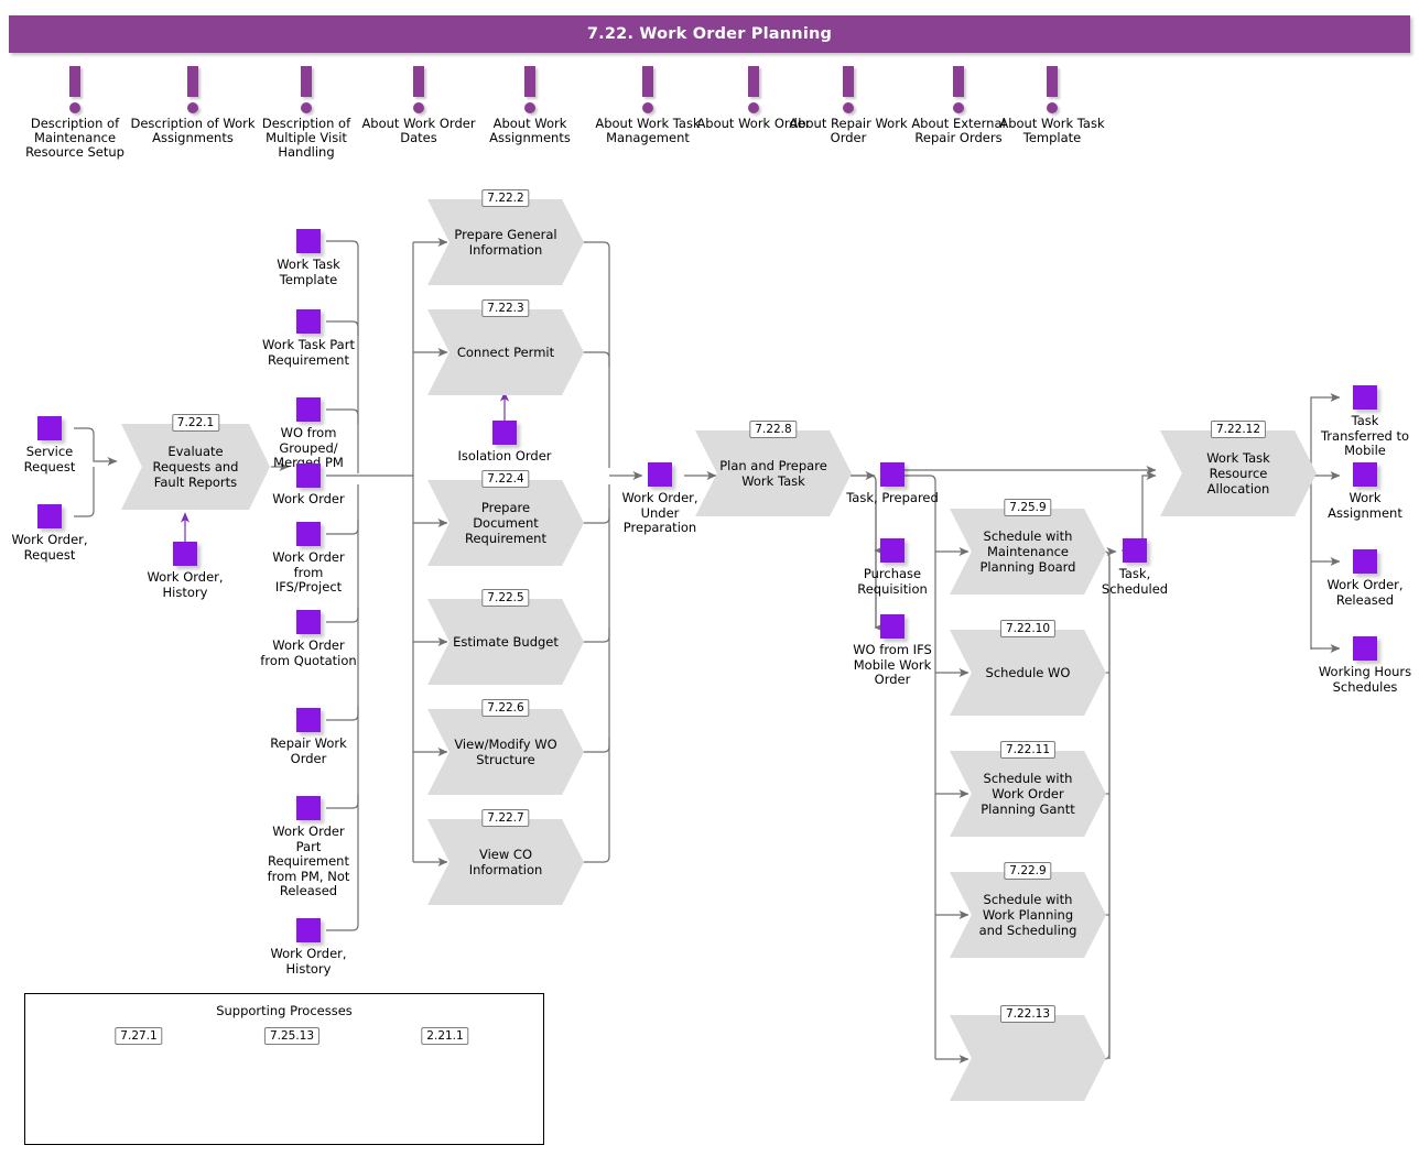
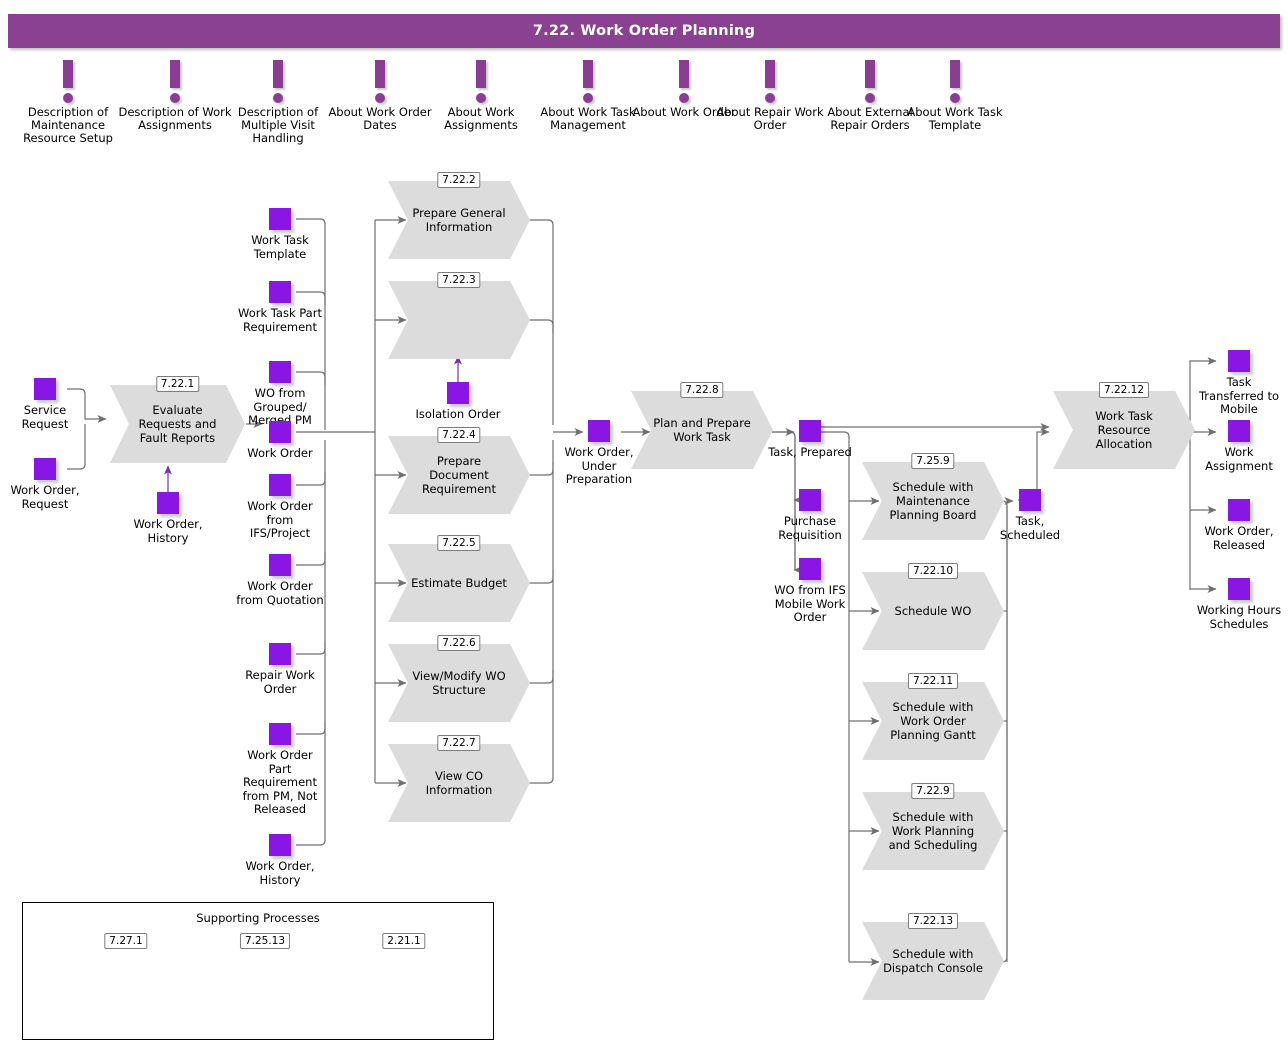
  7.22. Work Order Planning
  Description of Maintenance Resource Setup
  Description of Work Assignments
  Description of Multiple Visit Handling
  About Work Order Dates
  About Work Assignments
  About Work Task Management
  About Work Order
  About Repair Work Order
  About External Repair Orders
  About Work Task Template
  Service Request
  Work Order, Request
  Work Order, History
  Work Task Template
  Work Task Part Requirement
  WO from Grouped/ Merged PM
  Work Order
  Work Order from IFS/Project
  Work Order from Quotation
  Repair Work Order
  Work Order Part Requirement from PM, Not Released
  Work Order, History
  Isolation Order
  Work Order, Under Preparation
  Task, Prepared
  Purchase Requisition
  WO from IFS Mobile Work Order
  Task, Scheduled
  Task Transferred to Mobile
  Work Assignment
  Work Order, Released
  Working Hours Schedules
  7.22.1
  Evaluate Requests and Fault Reports
  7.22.2
  Prepare General Information
  7.22.3
- Connect Permit
  7.22.4
  Prepare Document Requirement
  7.22.5
  Estimate Budget
  7.22.6
  View/Modify WO Structure
  7.22.7
  View CO Information
  7.22.8
  Plan and Prepare Work Task
  7.25.9
  Schedule with Maintenance Planning Board
  7.22.10
  Schedule WO
  7.22.11
  Schedule with Work Order Planning Gantt
  7.22.9
  Schedule with Work Planning and Scheduling
  7.22.13
+ Schedule with Dispatch Console
  7.22.12
  Work Task Resource Allocation
  7.27.1
  7.25.13
  2.21.1
  Supporting Processes
